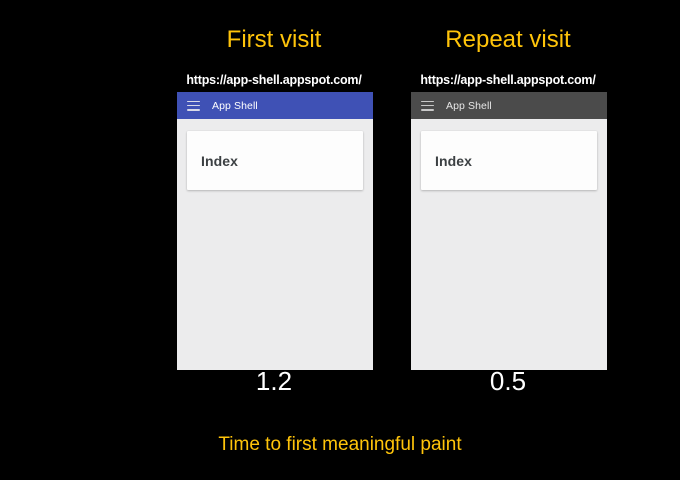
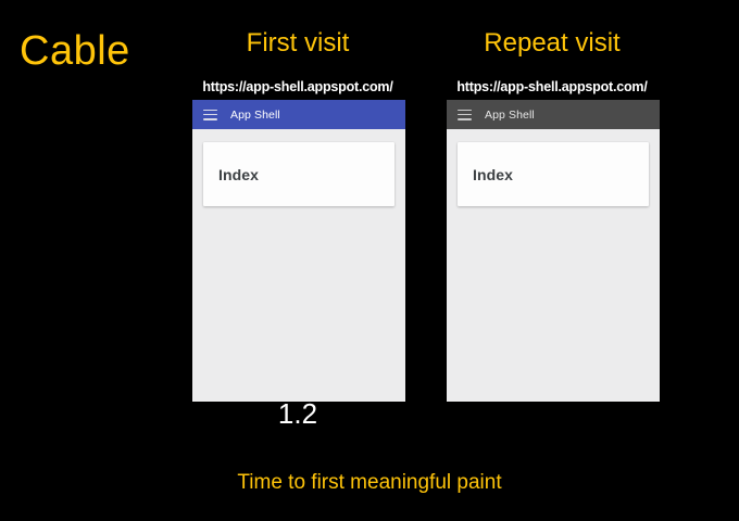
+ Cable
  First visit
  https://app-shell.appspot.com/
  App Shell
  Index
  1.2
  Repeat visit
  https://app-shell.appspot.com/
  App Shell
  Index
- 0.5
  Time to first meaningful paint
